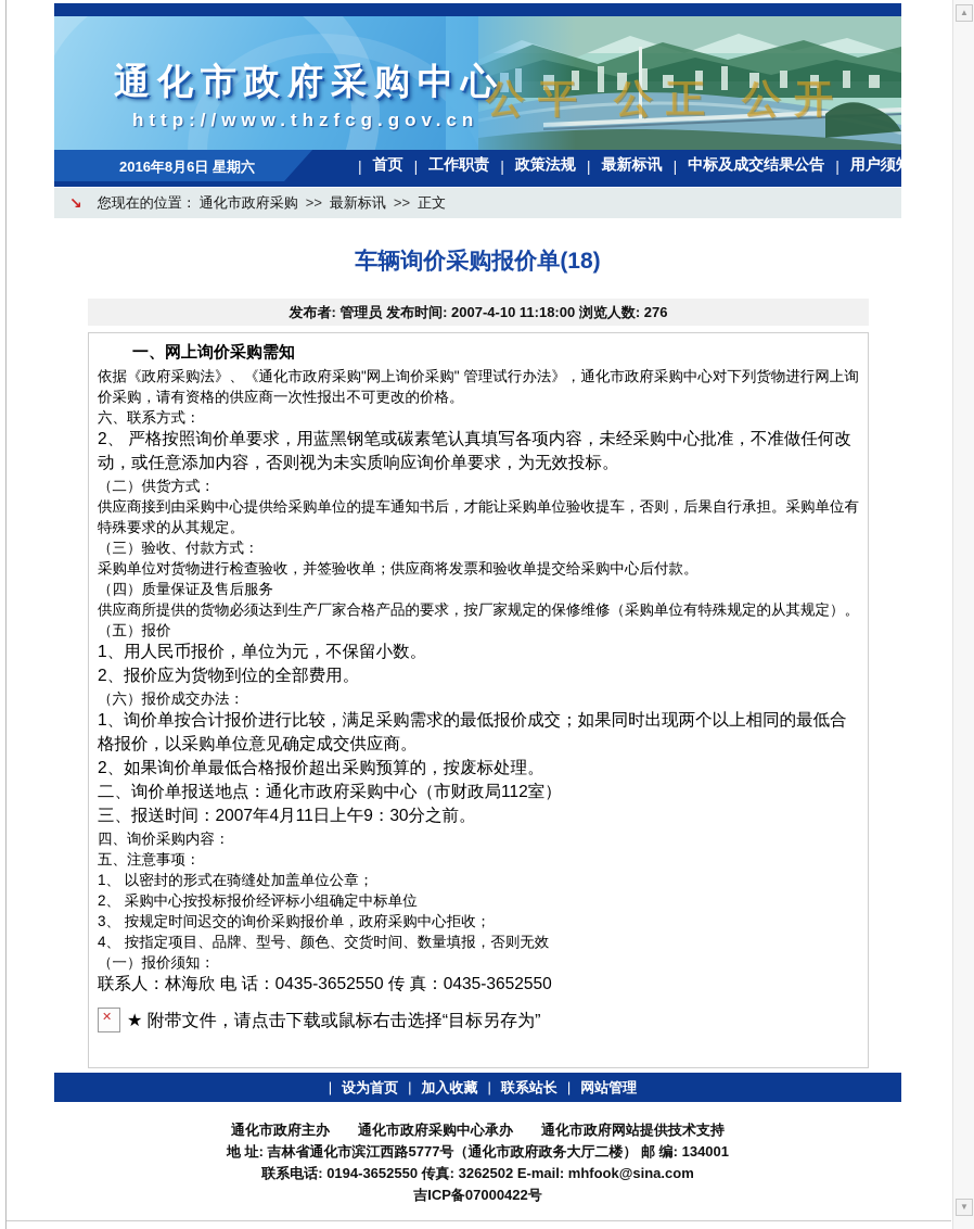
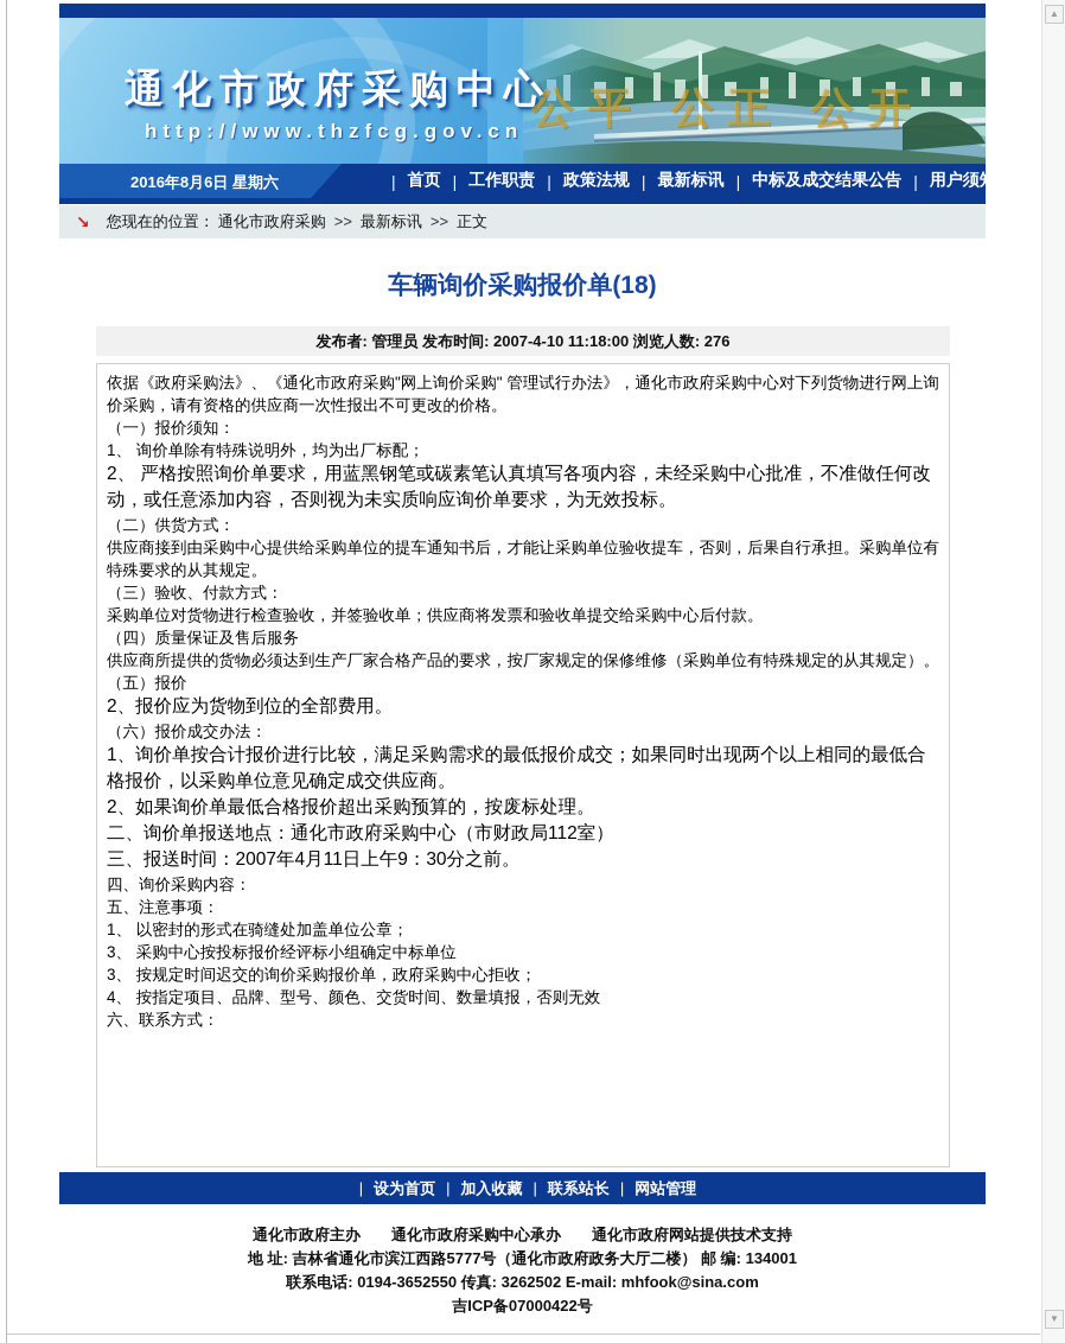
  通化市政府采购中心
  http://www.thzfcg.gov.cn
  公平 公正 公开
  2016年8月6日 星期六
  |
  首页
  |
  工作职责
  |
  政策法规
  |
  最新标讯
  |
  中标及成交结果公告
  |
  用户须
  ↘
  您现在的位置：
  通化市政府采购 >> 最新标讯 >> 正文
  车辆询价采购报价单(18)
  发布者: 管理员 发布时间: 2007-4-10 11:18:00 浏览人数: 276
- 一、网上询价采购需知
  依据《政府采购法》、《通化市政府采购"网上询价采购" 管理试行办法》，通化市政府采购中心对下列货物进行网上询价采购，请有资格的供应商一次性报出不可更改的价格。
- 六、联系方式：
+ （一）报价须知：
+ 1、 询价单除有特殊说明外，均为出厂标配；
  2、 严格按照询价单要求，用蓝黑钢笔或碳素笔认真填写各项内容，未经采购中心批准，不准做任何改动，或任意添加内容，否则视为未实质响应询价单要求，为无效投标。
  （二）供货方式：
  供应商接到由采购中心提供给采购单位的提车通知书后，才能让采购单位验收提车，否则，后果自行承担。采购单位有特殊要求的从其规定。
  （三）验收、付款方式：
  采购单位对货物进行检查验收，并签验收单；供应商将发票和验收单提交给采购中心后付款。
  （四）质量保证及售后服务
  供应商所提供的货物必须达到生产厂家合格产品的要求，按厂家规定的保修维修（采购单位有特殊规定的从其规定）。
  （五）报价
- 1、用人民币报价，单位为元，不保留小数。
  2、报价应为货物到位的全部费用。
  （六）报价成交办法：
  1、询价单按合计报价进行比较，满足采购需求的最低报价成交；如果同时出现两个以上相同的最低合格报价，以采购单位意见确定成交供应商。
  2、如果询价单最低合格报价超出采购预算的，按废标处理。
  二、询价单报送地点：通化市政府采购中心（市财政局112室）
  三、报送时间：2007年4月11日上午9：30分之前。
  四、询价采购内容：
  五、注意事项：
  1、 以密封的形式在骑缝处加盖单位公章；
- 2、 采购中心按投标报价经评标小组确定中标单位
+ 3、 采购中心按投标报价经评标小组确定中标单位
  3、 按规定时间迟交的询价采购报价单，政府采购中心拒收；
  4、 按指定项目、品牌、型号、颜色、交货时间、数量填报，否则无效
- （一）报价须知：
+ 六、联系方式：
- 联系人：林海欣 电 话：0435-3652550 传 真：0435-3652550
- ✕
- ★ 附带文件，请点击下载或鼠标右击选择“目标另存为”
  |
  设为首页
  |
  加入收藏
  |
  联系站长
  |
  网站管理
  通化市政府主办 通化市政府采购中心承办 通化市政府网站提供技术支持
  地 址: 吉林省通化市滨江西路5777号（通化市政府政务大厅二楼） 邮 编: 134001
  联系电话: 0194-3652550 传真: 3262502 E-mail: mhfook@sina.com
  吉ICP备07000422号
  ▲
  ▼
